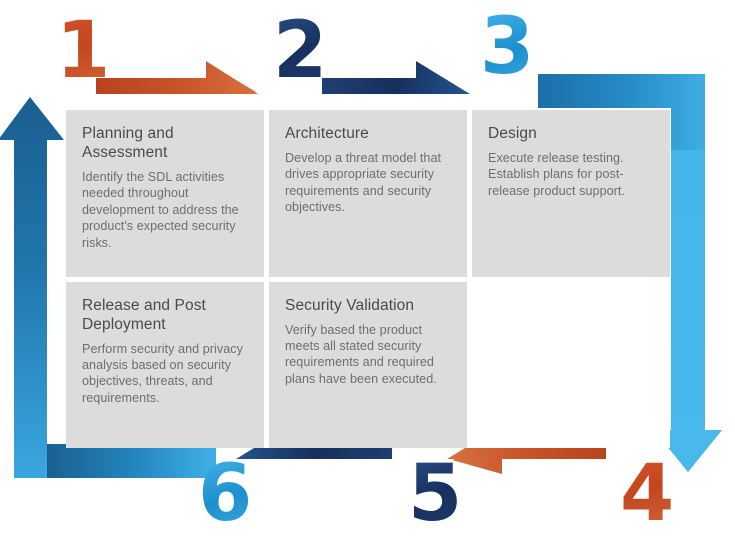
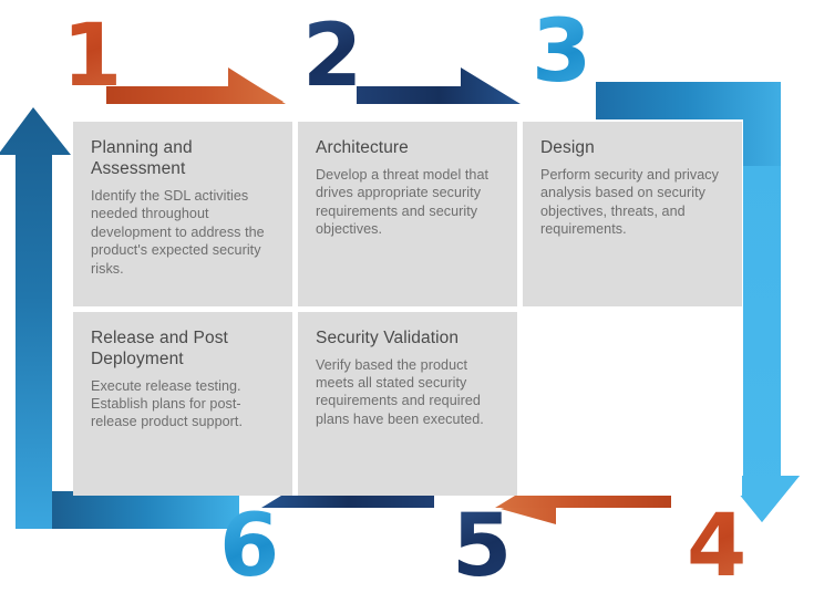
  1
  2
  3
  4
  5
  6
  Planning and Assessment
  Identify the SDL activities needed throughout development to address the product's expected security risks.
  Architecture
  Develop a threat model that drives appropriate security requirements and security objectives.
  Design
- Execute release testing. Establish plans for post-release product support.
+ Perform security and privacy analysis based on security objectives, threats, and requirements.
  Release and Post Deployment
- Perform security and privacy analysis based on security objectives, threats, and requirements.
+ Execute release testing. Establish plans for post-release product support.
  Security Validation
  Verify based the product meets all stated security requirements and required plans have been executed.
